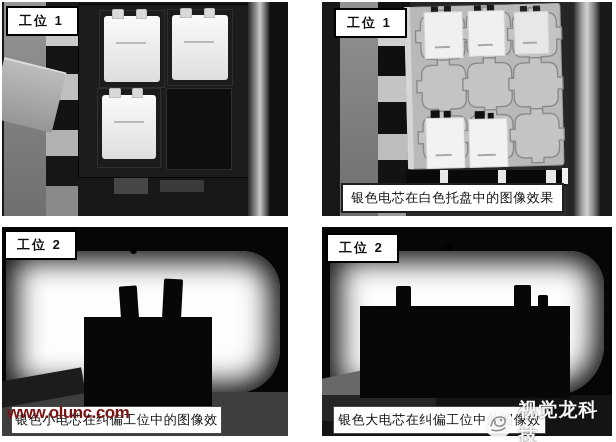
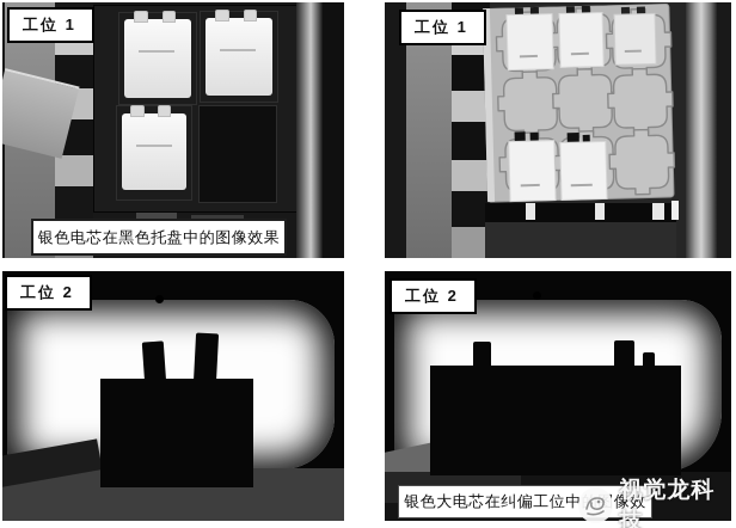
  工位 1
+ 银色电芯在黑色托盘中的图像效果
  工位 1
- 银色电芯在白色托盘中的图像效果
  工位 2
- 银色小电芯在纠偏工位中的图像效
  工位 2
  银色大电芯在纠偏工位中像效
- www.olunc.com
  视觉龙科技
